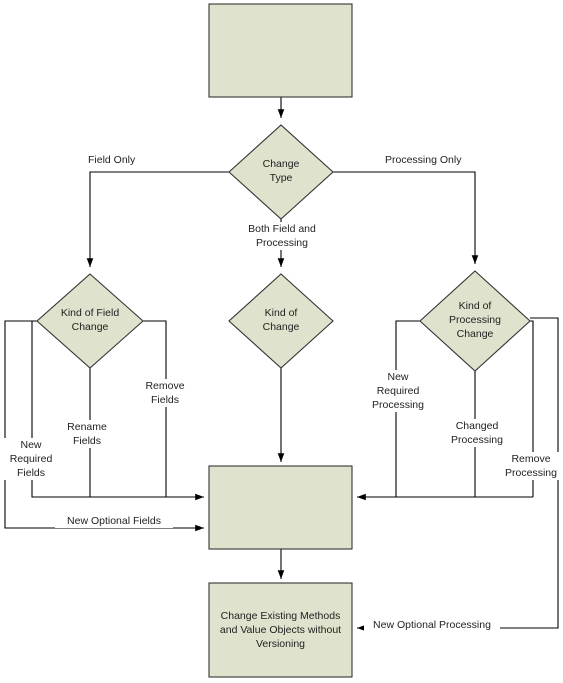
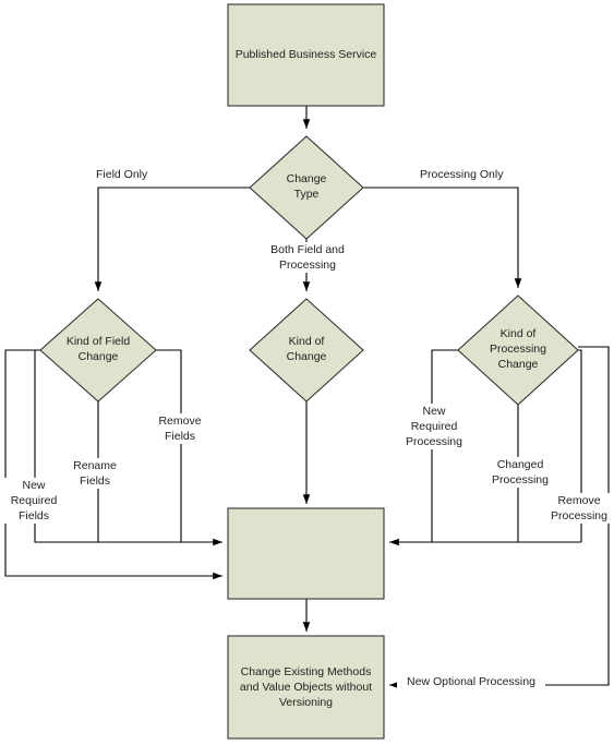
+ Published Business Service
  Change
  Type
  Kind of Field
  Change
  Kind of
  Change
  Kind of
  Processing
  Change
  Change Existing Methods
  and Value Objects without
  Versioning
  Field Only
  Processing Only
  Both Field and
  Processing
  New
  Required
  Fields
  Rename
  Fields
  Remove
  Fields
- New Optional Fields
  New
  Required
  Processing
  Changed
  Processing
  Remove
  Processing
  New Optional Processing
